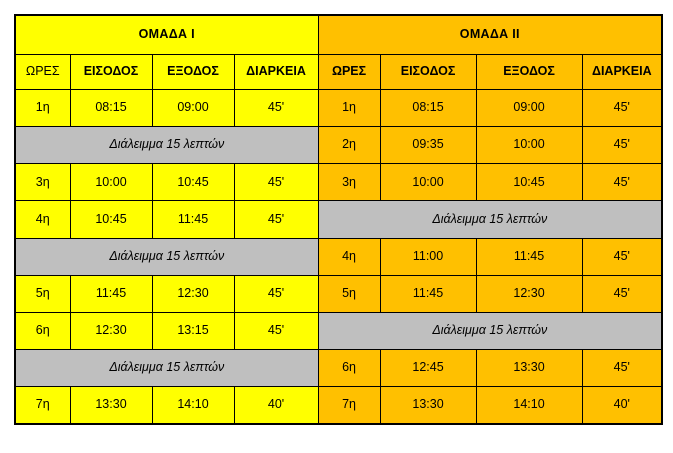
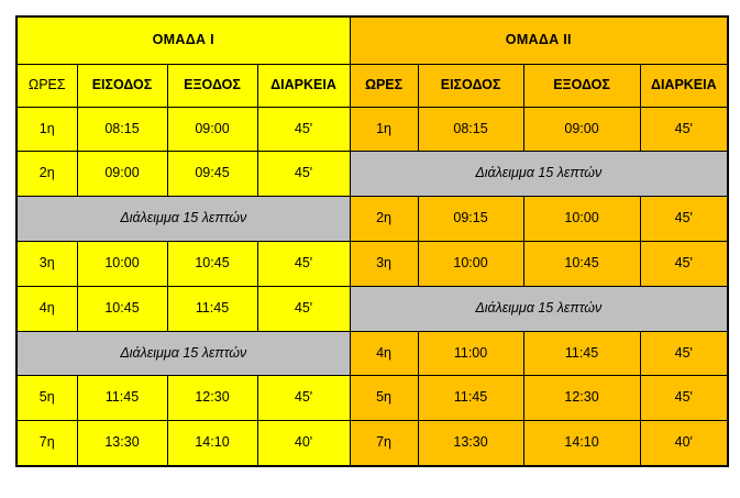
  ΟΜΑΔΑ Ι	ΟΜΑΔΑ ΙΙ
  ΩΡΕΣ	ΕΙΣΟΔΟΣ	ΕΞΟΔΟΣ	ΔΙΑΡΚΕΙΑ	ΩΡΕΣ	ΕΙΣΟΔΟΣ	ΕΞΟΔΟΣ	ΔΙΑΡΚΕΙΑ
  1η	08:15	09:00	45'	1η	08:15	09:00	45'
+ 2η	09:00	09:45	45'	Διάλειμμα 15 λεπτών
- Διάλειμμα 15 λεπτών	2η	09:35	10:00	45'
+ Διάλειμμα 15 λεπτών	2η	09:15	10:00	45'
  3η	10:00	10:45	45'	3η	10:00	10:45	45'
  4η	10:45	11:45	45'	Διάλειμμα 15 λεπτών
  Διάλειμμα 15 λεπτών	4η	11:00	11:45	45'
  5η	11:45	12:30	45'	5η	11:45	12:30	45'
- 6η	12:30	13:15	45'	Διάλειμμα 15 λεπτών
- Διάλειμμα 15 λεπτών	6η	12:45	13:30	45'
  7η	13:30	14:10	40'	7η	13:30	14:10	40'
